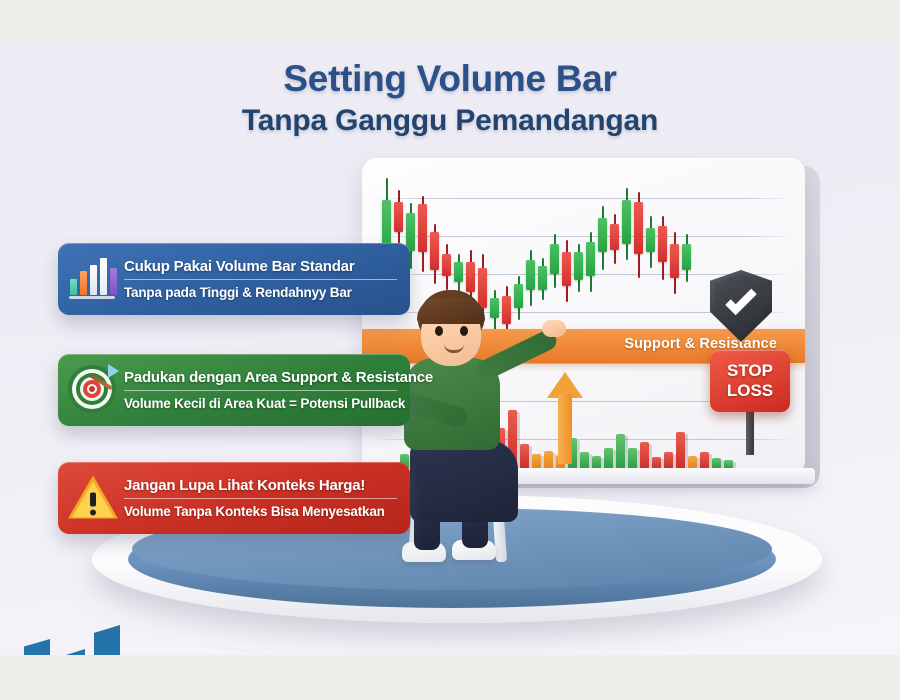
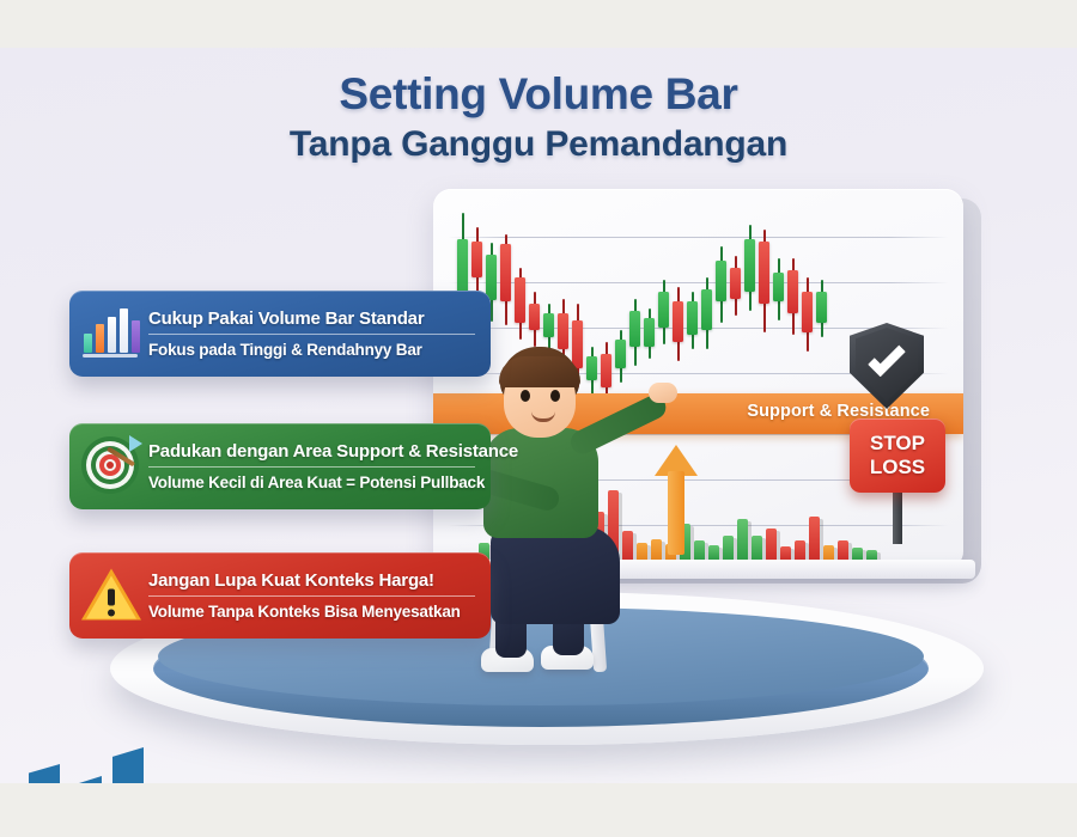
  Setting Volume Bar
  Tanpa Ganggu Pemandangan
  Support & Resistance
  STOP
  LOSS
  Cukup Pakai Volume Bar Standar
- Tanpa pada Tinggi & Rendahnyy Bar
+ Fokus pada Tinggi & Rendahnyy Bar
  Padukan dengan Area Support & Resistance
  Volume Kecil di Area Kuat = Potensi Pullback
- Jangan Lupa Lihat Konteks Harga!
+ Jangan Lupa Kuat Konteks Harga!
  Volume Tanpa Konteks Bisa Menyesatkan
